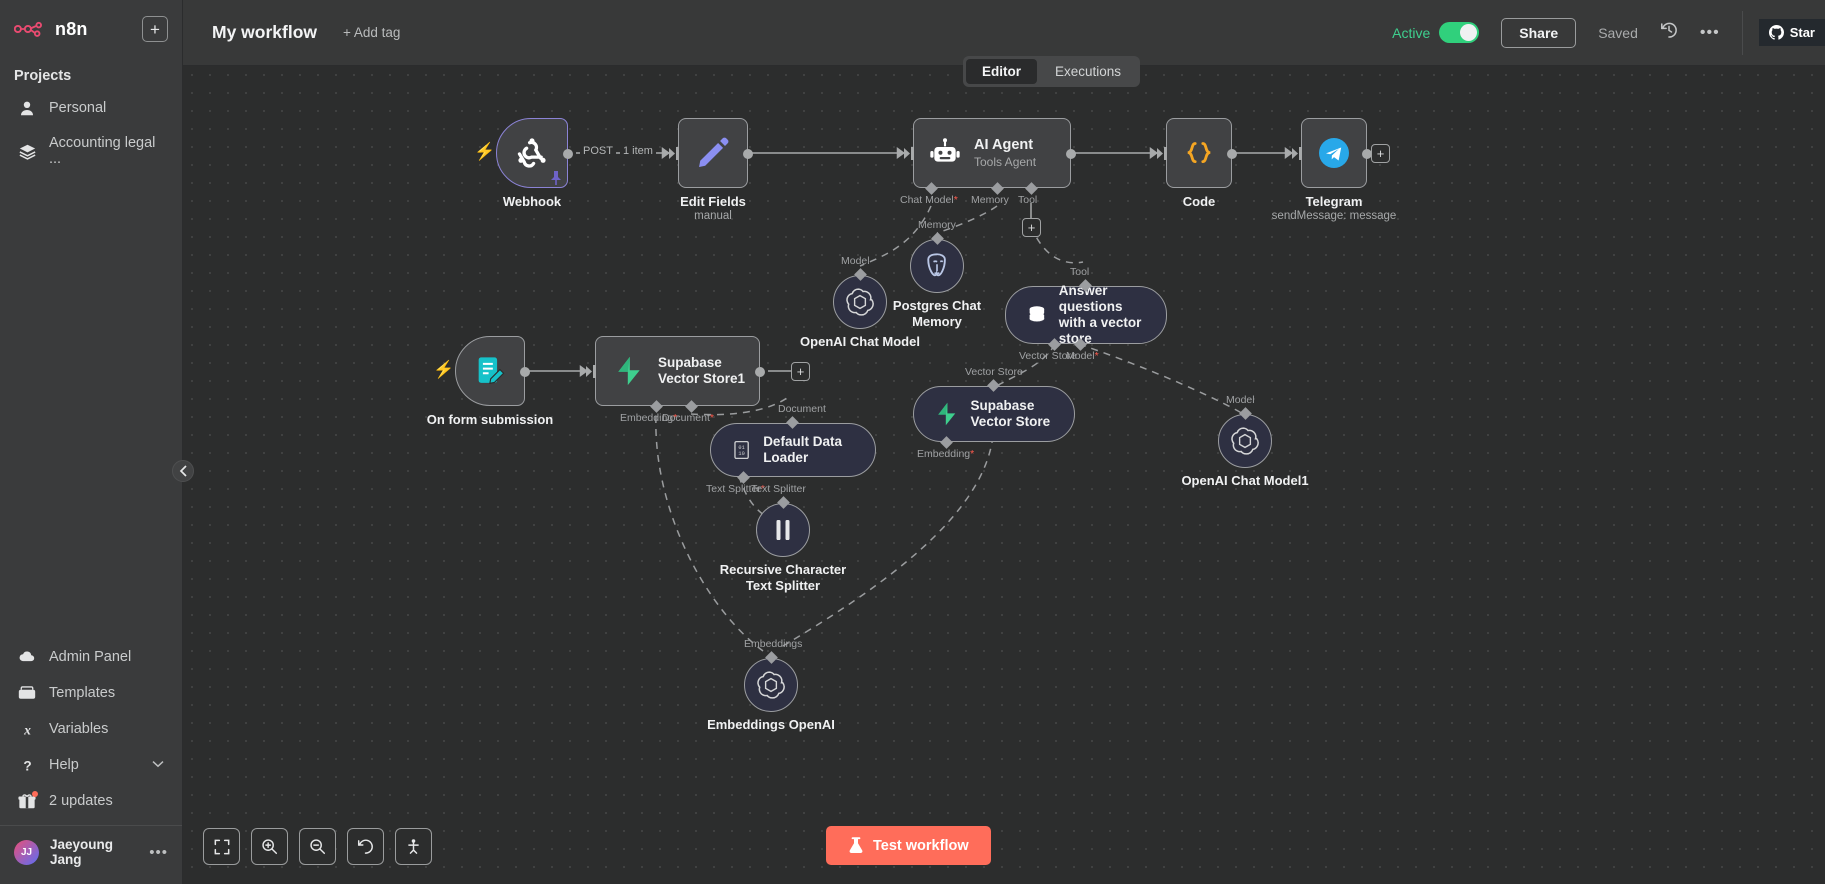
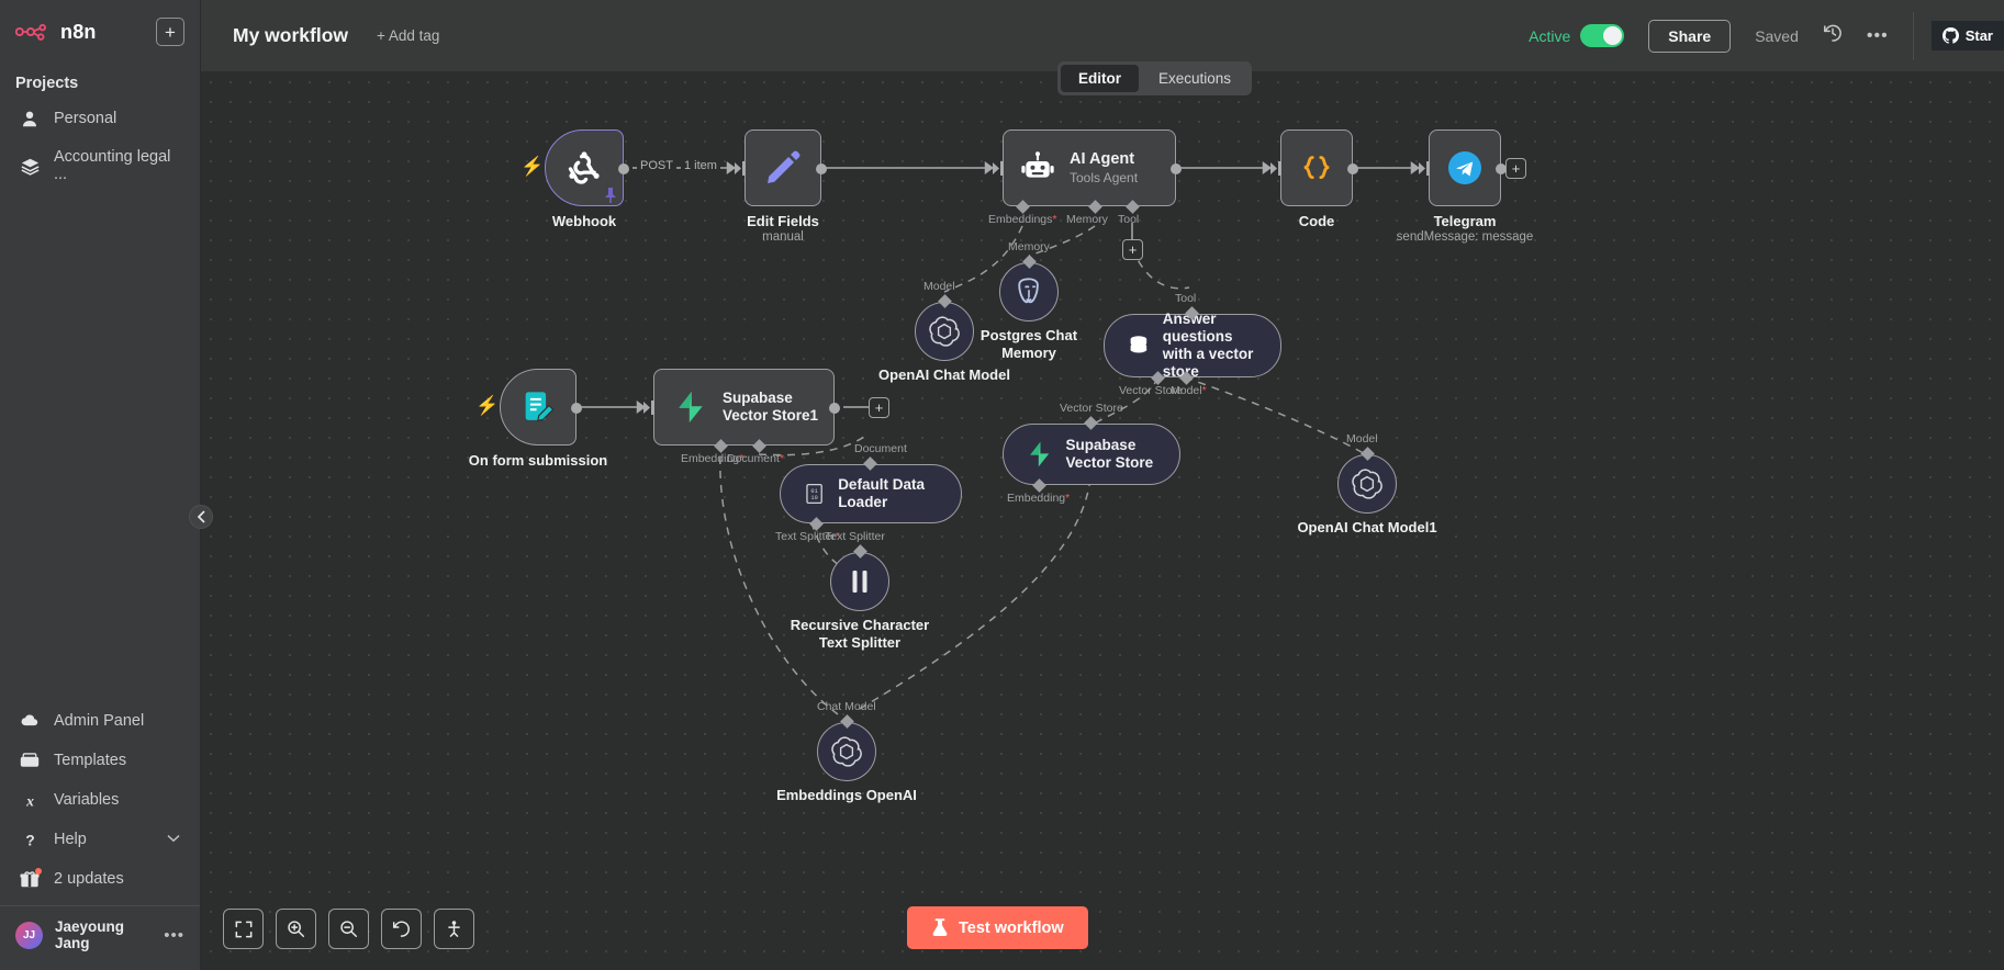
  n8n
  +
  Projects
  Personal
  Accounting legal ...
  Admin Panel
  Templates
  x
  Variables
  ?
  Help
  2 updates
  JJ
  Jaeyoung Jang
  •••
  My workflow
  + Add tag
  Active
  Share
  Saved
  •••
  Star
  Editor
  Executions
  POST
  1 item
  ⚡
  Webhook
  Edit Fields
  manual
  AI Agent
  Tools Agent
- Chat Model*
+ Embeddings*
  Memory
  Tool
  +
  Code
  Telegram
  sendMessage: message
  +
  Model
  OpenAI Chat Model
  Memory
  Postgres Chat Memory
  Answer questions with a vector stoe
  Tool
  Vector Store
  Model*
  ⚡
  On form submission
  Supabase Vector Store1
  Embedding*
  Document*
  +
  Default Data Loader
  Document
  Text Splitter*
  Supabase Vector Store
  Vector Store
  Embedding*
  Text Splitter
  Recursive Character Text Splitter
  Model
  OpenAI Chat Model1
- Embeddings
+ Chat Model
  Embeddings OpenAI
  Test workflow
